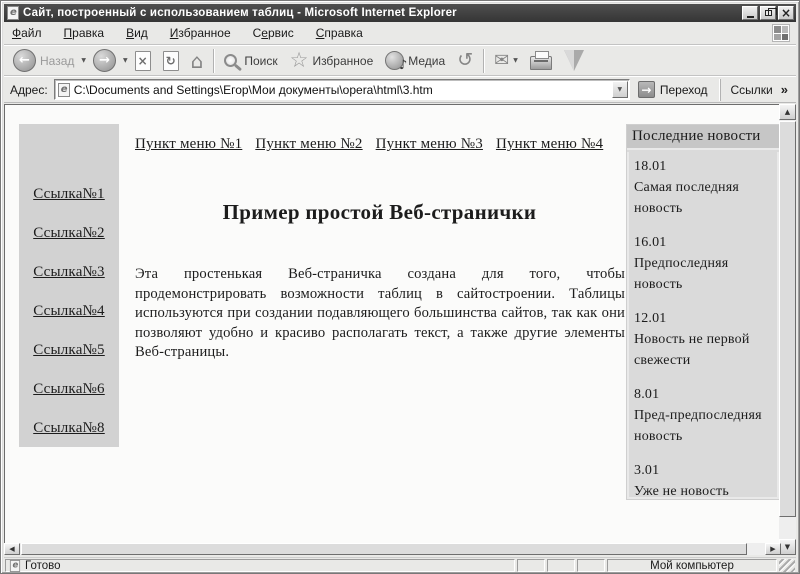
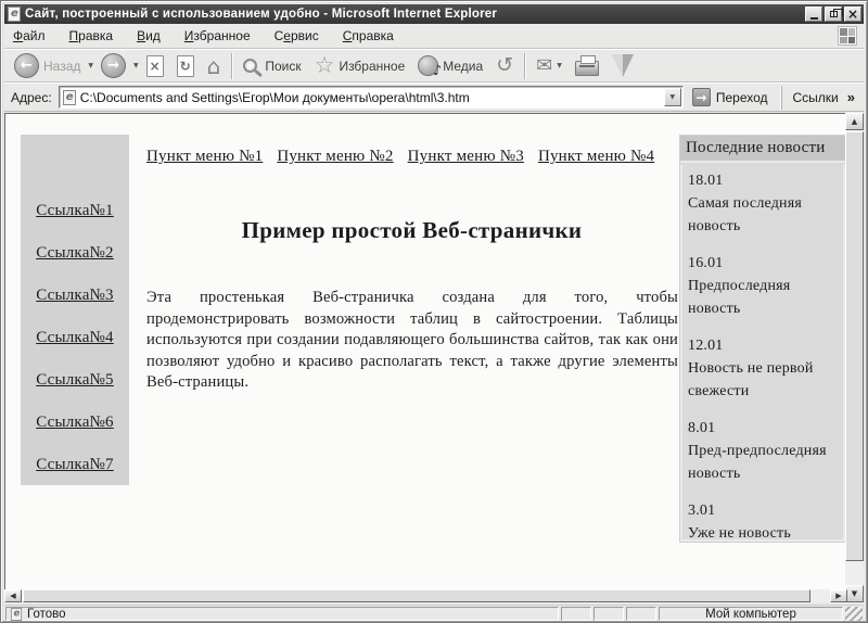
- Сайт, построенный с использованием таблиц - Microsoft Internet Explorer
+ Сайт, построенный с использованием удобно - Microsoft Internet Explorer
  ×
  Файл
  Правка
  Вид
  Избранное
  Сервис
  Справка
  ←
  Назад
  →
  ×
  ↻
  ⌂
  Поиск
  ☆
  Избранное
  ♪
  Медиа
  ↺
  ✉
  Адрес:
  C:\Documents and Settings\Егор\Мои документы\opera\html\3.htm
  →
  Переход
  Ссылки
  »
  Ссылка№1
  Ссылка№2
  Ссылка№3
  Ссылка№4
  Ссылка№5
  Ссылка№6
- Ссылка№8
+ Ссылка№7
  Пункт меню №1
  Пункт меню №2
  Пункт меню №3
  Пункт меню №4
  Пример простой Веб-странички
  Эта простенькая Веб-страничка создана для того, чтобы продемонстрировать возможности таблиц в сайтостроении. Таблицы используются при создании подавляющего большинства сайтов, так как они позволяют удобно и красиво располагать текст, а также другие элементы Веб-страницы.
  Последние новости
  18.01
  Самая последняя новость
  16.01
  Предпоследняя новость
  12.01
  Новость не первой свежести
  8.01
  Пред-предпоследняя новость
  3.01
  Уже не новость
  ▲
  ▼
  ◀
  ▶
  Готово
  Мой компьютер
